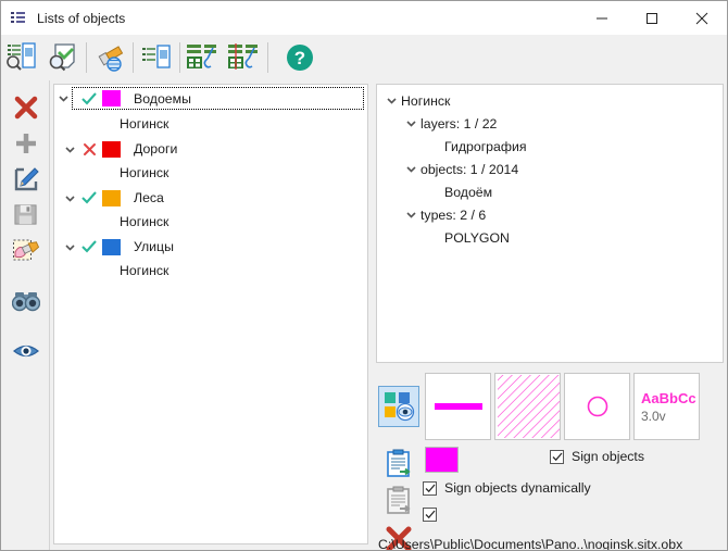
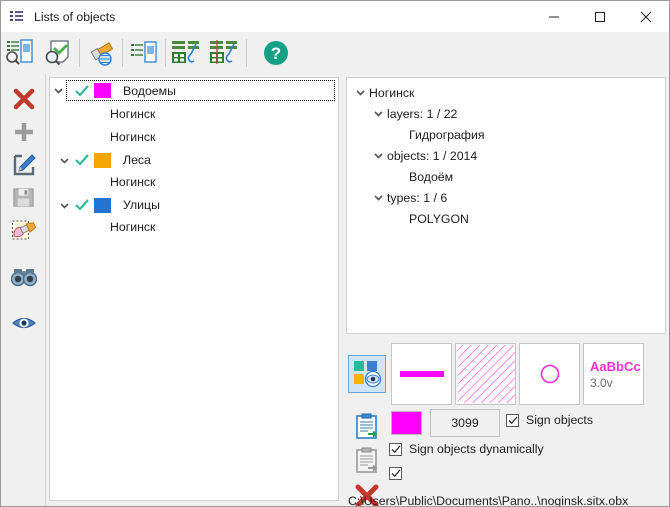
  Lists of objects
  ?
  Водоемы
  Ногинск
- Дороги
  Ногинск
  Леса
  Ногинск
  Улицы
  Ногинск
  Ногинск
  layers: 1 / 22
  Гидрография
  objects: 1 / 2014
  Водоём
- types: 2 / 6
+ types: 1 / 6
  POLYGON
  AaBbCc
  3.0v
+ 3099
  Sign objects
  Sign objects dynamically
  C:\Users\Public\Documents\Pano..\noginsk.sitx.obx
